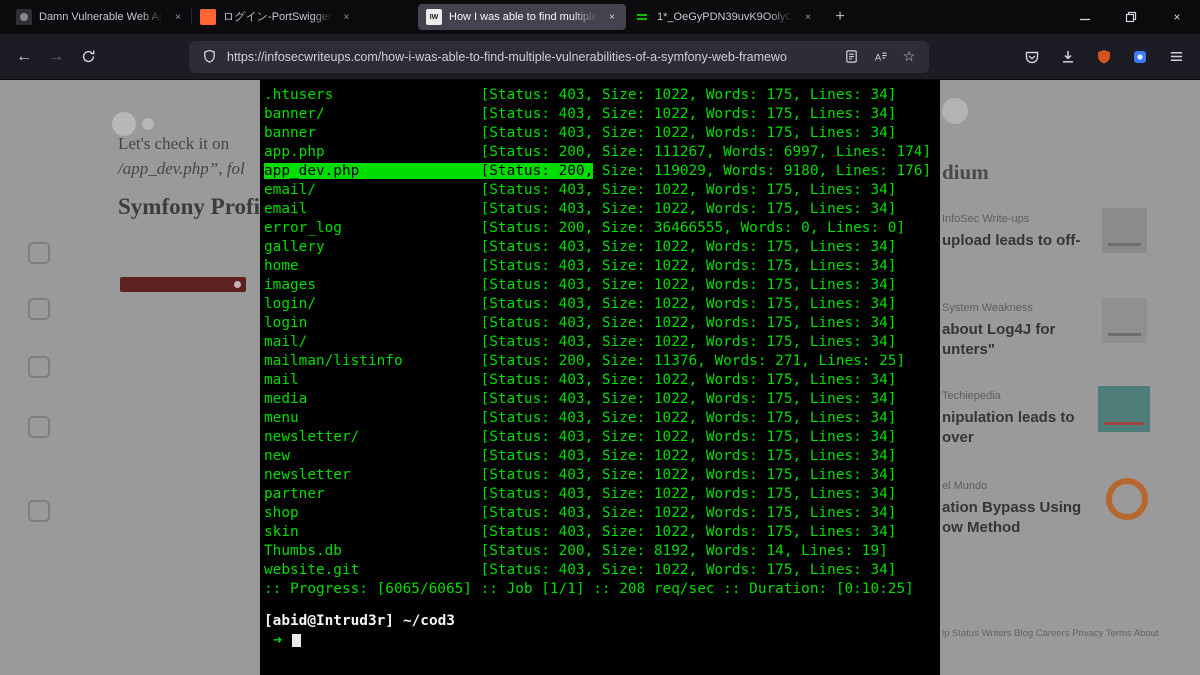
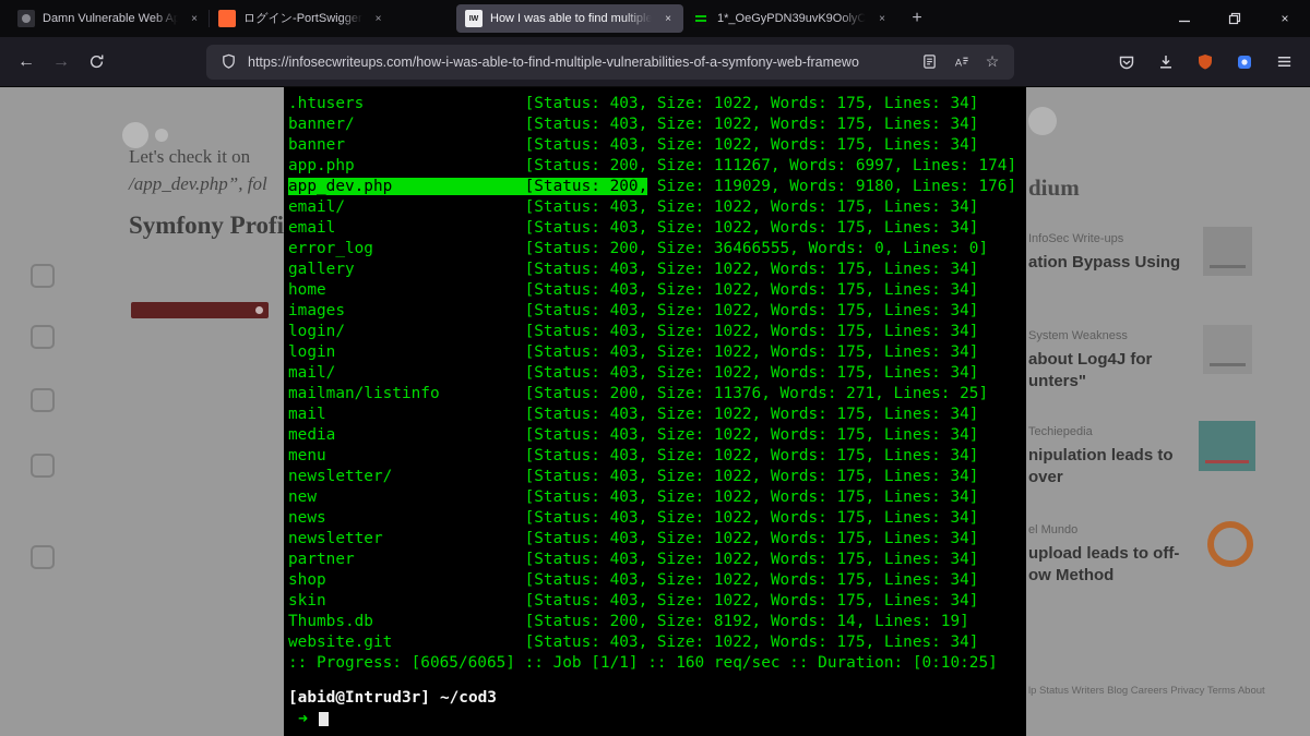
  Damn Vulnerable Web Ap
  ×
  ログイン-PortSwigger
  ×
  How I was able to find multiple
  ×
  1*_OeGyPDN39uvK9OolyC
  ×
  +
  ×
  ←
  →
  https://infosecwriteups.com/how-i-was-able-to-find-multiple-vulnerabilities-of-a-symfony-web-framewo
  A
  ☆
  Let's check it on
  /app_dev.php”, fol
  Symfony Profi
  dium
  InfoSec Write-ups
- upload leads to off-
+ ation Bypass Using
  System Weakness
  about Log4J for
  unters"
  Techiepedia
  nipulation leads to
  over
  el Mundo
- ation Bypass Using
+ upload leads to off-
  ow Method
  lp Status Writers Blog Careers Privacy Terms About
  .htusers [Status: 403, Size: 1022, Words: 175, Lines: 34]
  banner/ [Status: 403, Size: 1022, Words: 175, Lines: 34]
  banner [Status: 403, Size: 1022, Words: 175, Lines: 34]
  app.php [Status: 200, Size: 111267, Words: 6997, Lines: 174]
  app_dev.php [Status: 200, Size: 119029, Words: 9180, Lines: 176]
  email/ [Status: 403, Size: 1022, Words: 175, Lines: 34]
  email [Status: 403, Size: 1022, Words: 175, Lines: 34]
  error_log [Status: 200, Size: 36466555, Words: 0, Lines: 0]
  gallery [Status: 403, Size: 1022, Words: 175, Lines: 34]
  home [Status: 403, Size: 1022, Words: 175, Lines: 34]
  images [Status: 403, Size: 1022, Words: 175, Lines: 34]
  login/ [Status: 403, Size: 1022, Words: 175, Lines: 34]
  login [Status: 403, Size: 1022, Words: 175, Lines: 34]
  mail/ [Status: 403, Size: 1022, Words: 175, Lines: 34]
  mailman/listinfo [Status: 200, Size: 11376, Words: 271, Lines: 25]
  mail [Status: 403, Size: 1022, Words: 175, Lines: 34]
  media [Status: 403, Size: 1022, Words: 175, Lines: 34]
  menu [Status: 403, Size: 1022, Words: 175, Lines: 34]
  newsletter/ [Status: 403, Size: 1022, Words: 175, Lines: 34]
  new [Status: 403, Size: 1022, Words: 175, Lines: 34]
+ news [Status: 403, Size: 1022, Words: 175, Lines: 34]
  newsletter [Status: 403, Size: 1022, Words: 175, Lines: 34]
  partner [Status: 403, Size: 1022, Words: 175, Lines: 34]
  shop [Status: 403, Size: 1022, Words: 175, Lines: 34]
  skin [Status: 403, Size: 1022, Words: 175, Lines: 34]
  Thumbs.db [Status: 200, Size: 8192, Words: 14, Lines: 19]
  website.git [Status: 403, Size: 1022, Words: 175, Lines: 34]
- :: Progress: [6065/6065] :: Job [1/1] :: 208 req/sec :: Duration: [0:10:25]
+ :: Progress: [6065/6065] :: Job [1/1] :: 160 req/sec :: Duration: [0:10:25]
  [abid@Intrud3r] ~/cod3
  ➜
